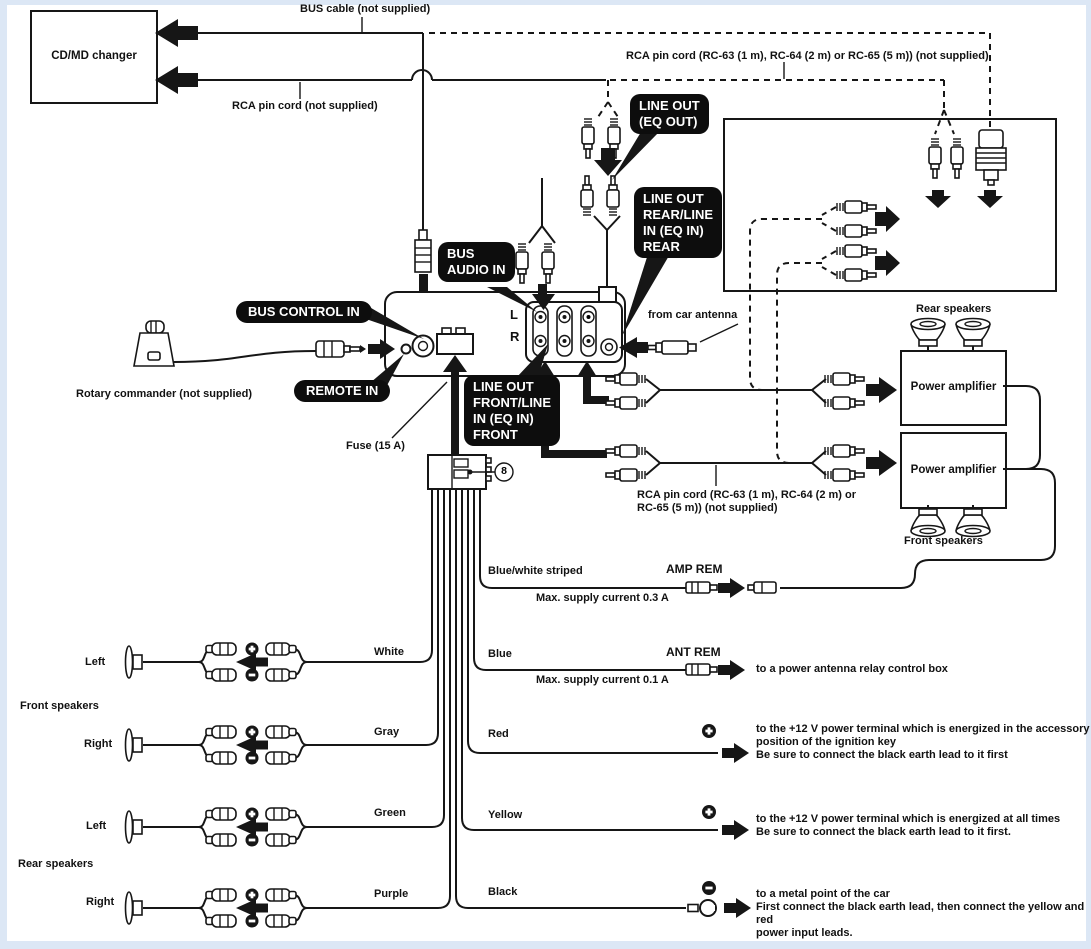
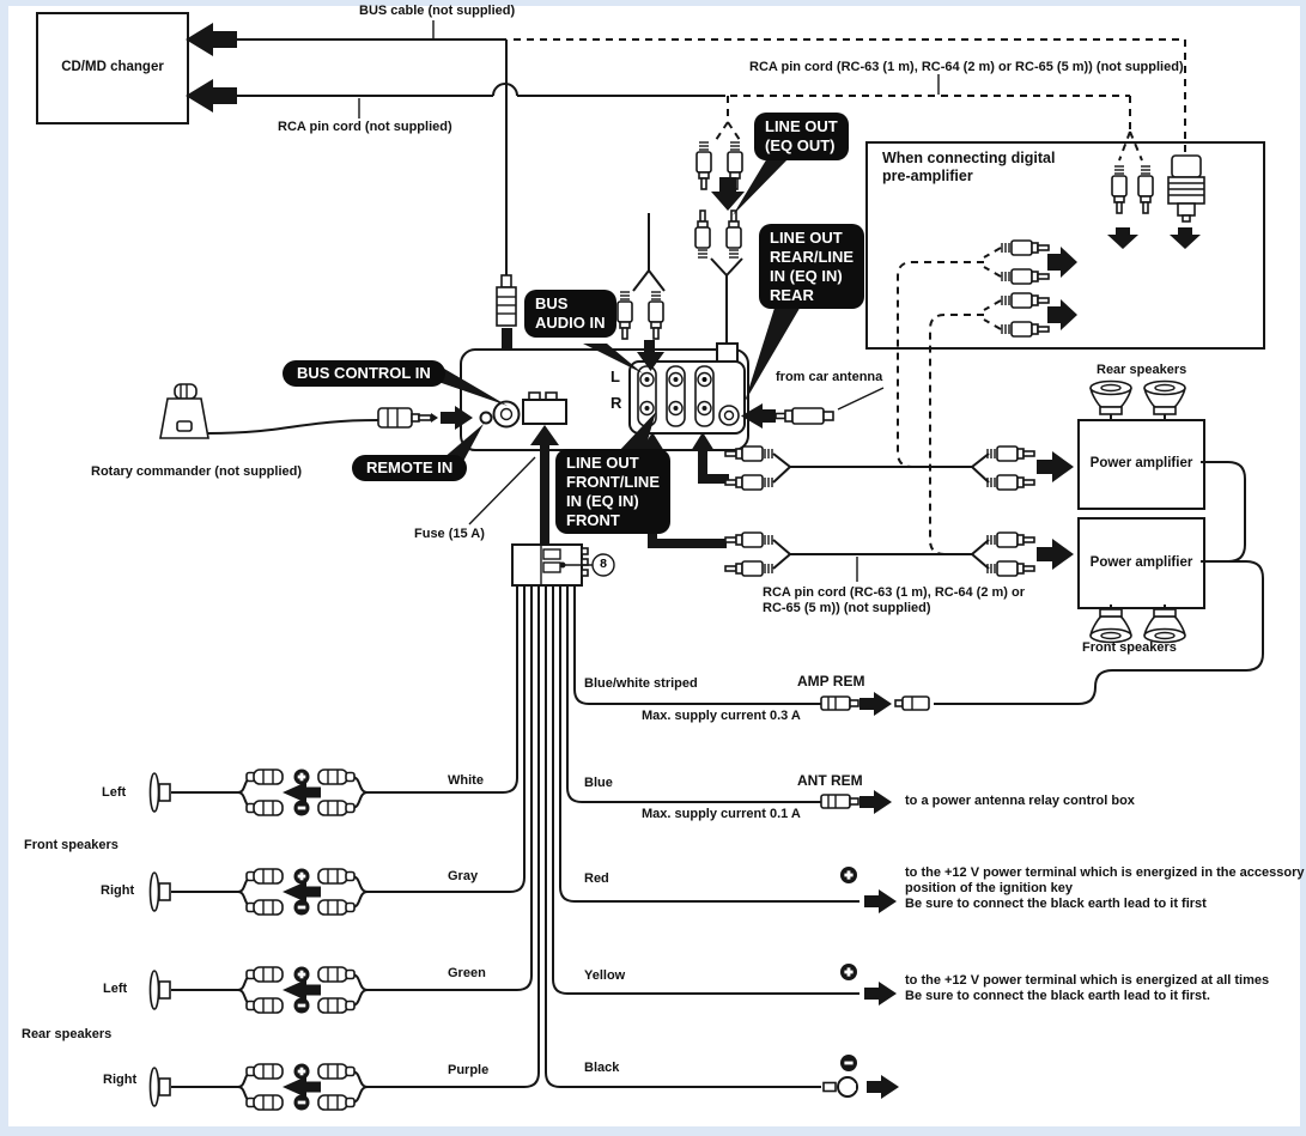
  CD/MD changer
  Power amplifier
  Power amplifier
  BUS cable (not supplied)
  RCA pin cord (not supplied)
  RCA pin cord (RC-63 (1 m), RC-64 (2 m) or RC-65 (5 m)) (not supplied)
+ When connecting digital
+ pre-amplifier
  from car antenna
  Rotary commander (not supplied)
  Fuse (15 A)
  L
  R
  8
  Rear speakers
  Front speakers
  RCA pin cord (RC-63 (1 m), RC-64 (2 m) or
  RC-65 (5 m)) (not supplied)
  Blue/white striped
  AMP REM
  Max. supply current 0.3 A
  Blue
  ANT REM
  Max. supply current 0.1 A
  to a power antenna relay control box
  Red
  to the +12 V power terminal which is energized in the accessory
  position of the ignition key
  Be sure to connect the black earth lead to it first
  Yellow
  to the +12 V power terminal which is energized at all times
  Be sure to connect the black earth lead to it first.
  Black
- to a metal point of the car
- First connect the black earth lead, then connect the yellow and red
- power input leads.
  Left
  White
  Front speakers
  Right
  Gray
  Left
  Green
  Rear speakers
  Right
  Purple
  LINE OUT
  (EQ OUT)
  LINE OUT
  REAR/LINE
  IN (EQ IN)
  REAR
  BUS
  AUDIO IN
  BUS CONTROL IN
  REMOTE IN
  LINE OUT
  FRONT/LINE
  IN (EQ IN)
  FRONT
